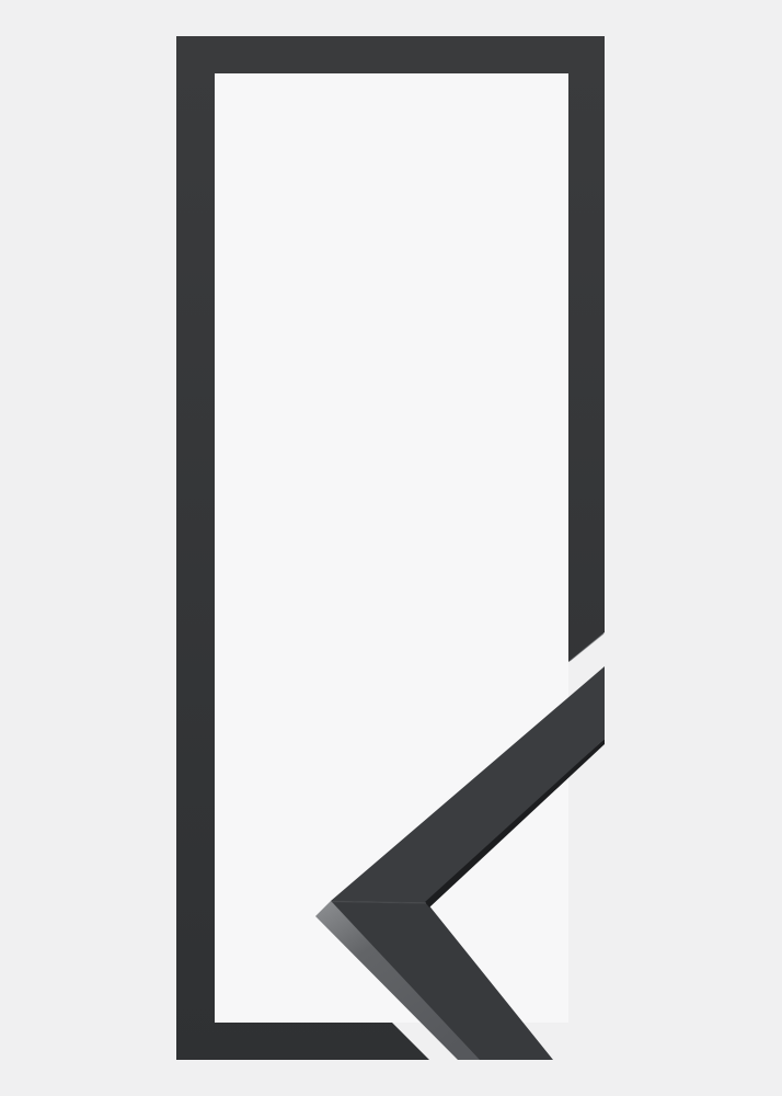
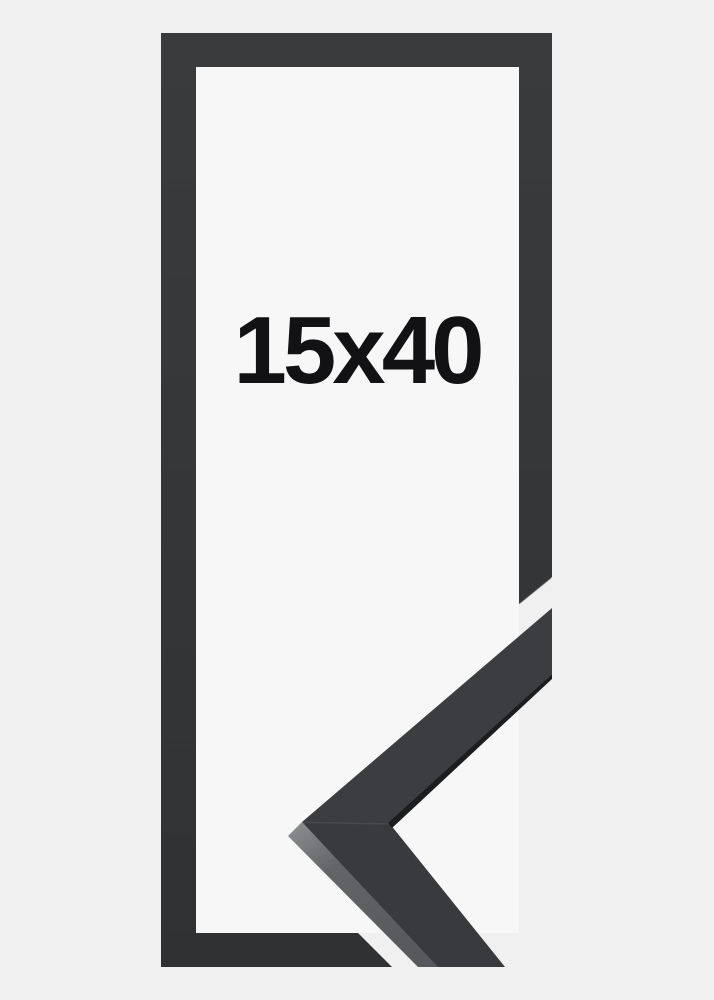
+ 15x40
